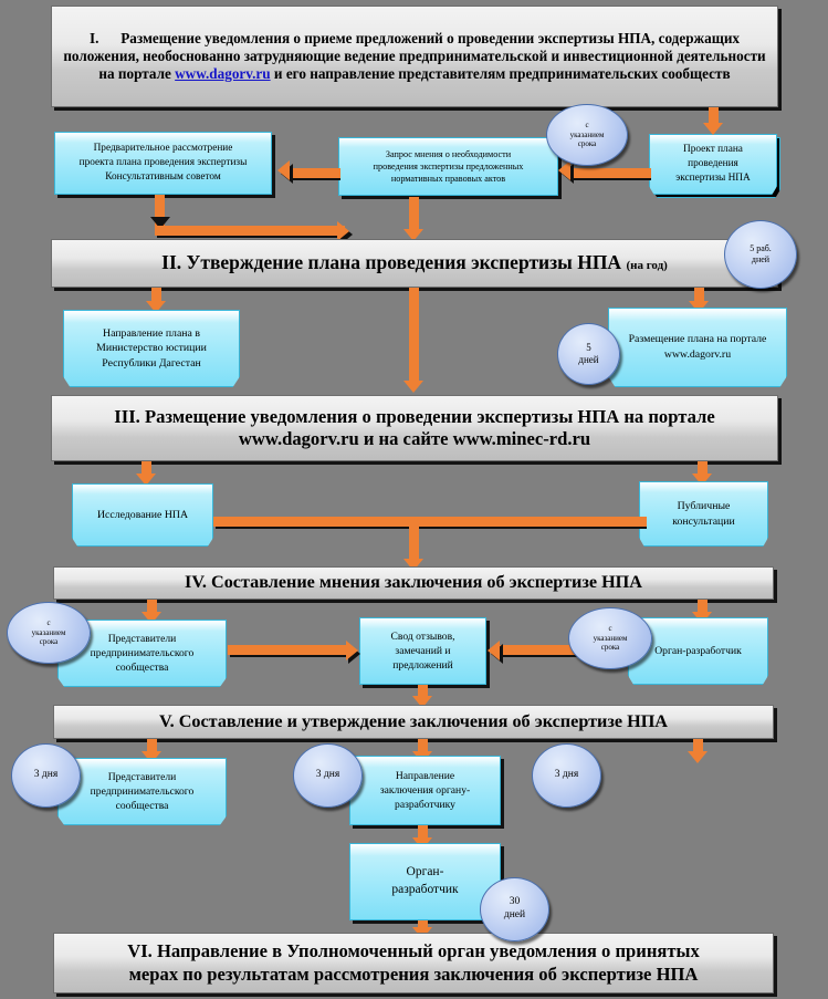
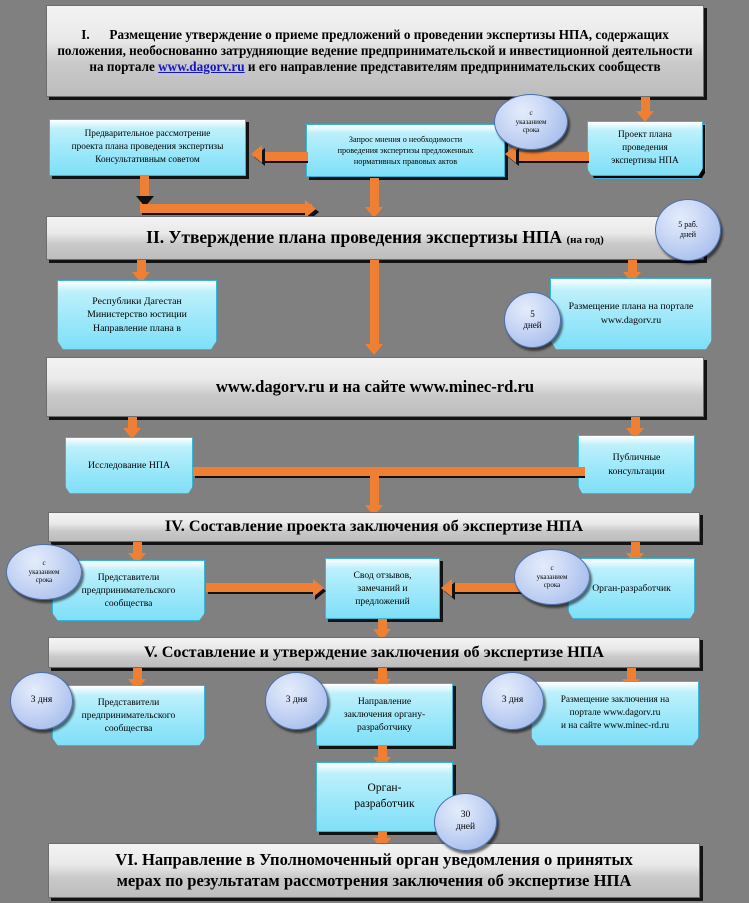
- I. Размещение уведомления о приеме предложений о проведении экспертизы НПА, содержащих положения, необоснованно затрудняющие ведение предпринимательской и инвестиционной деятельности на портале www.dagorv.ru и его направление представителям предпринимательских сообществ
+ I. Размещение утверждение о приеме предложений о проведении экспертизы НПА, содержащих положения, необоснованно затрудняющие ведение предпринимательской и инвестиционной деятельности на портале www.dagorv.ru и его направление представителям предпринимательских сообществ
  Предварительное рассмотрение
  проекта плана проведения экспертизы
  Консультативным советом
  Запрос мнения о необходимости
  проведения экспертизы предложенных
  нормативных правовых актов
  Проект плана
  проведения
  экспертизы НПА
  с
  указанием
  срока
  II. Утверждение плана проведения экспертизы НПА (на год)
  5 раб.
  дней
- Направление плана в
+ Республики Дагестан
  Министерство юстиции
- Республики Дагестан
+ Направление плана в
  Размещение плана на портале
  www.dagorv.ru
  5
  дней
- III. Размещение уведомления о проведении экспертизы НПА на портале
  www.dagorv.ru и на сайте www.minec-rd.ru
  Исследование НПА
  Публичные
  консультации
- IV. Составление мнения заключения об экспертизе НПА
+ IV. Составление проекта заключения об экспертизе НПА
  Представители
  предпринимательского
  сообщества
  Свод отзывов,
  замечаний и
  предложений
  Орган-разработчик
  с
  указанием
  срока
  с
  указанием
  срока
  V. Составление и утверждение заключения об экспертизе НПА
  Представители
  предпринимательского
  сообщества
  Направление
  заключения органу-
  разработчику
+ Размещение заключения на
+ портале www.dagorv.ru
+ и на сайте www.minec-rd.ru
  3 дня
  3 дня
  3 дня
  Орган-
  разработчик
  30
  дней
  VI. Направление в Уполномоченный орган уведомления о принятых
  мерах по результатам рассмотрения заключения об экспертизе НПА
